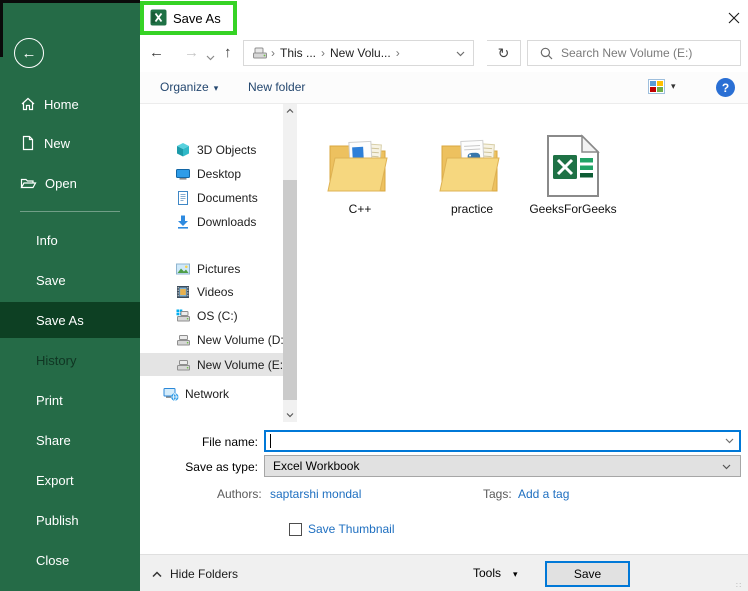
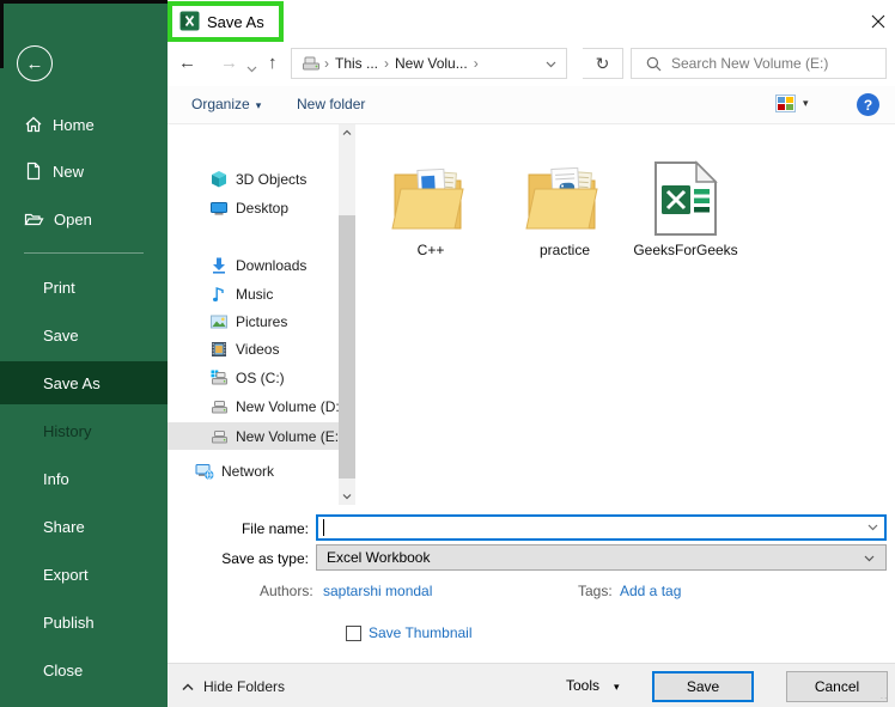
  ←
  Home
  New
  Open
- Info
+ Print
  Save
  Save As
  History
- Print
+ Info
  Share
  Export
  Publish
  Close
  Save As
  ←
  →
  ↑
  ›
  This ...
  ›
  New Volu...
  ›
  ↻
  Search New Volume (E:)
  Organize ▾
  New folder
  ▾
  ?
  3D Objects
  Desktop
- Documents
  Downloads
+ Music
  Pictures
  Videos
  OS (C:)
  New Volume (D
  New Volume (E:
  Network
  C++
  practice
  GeeksForGeeks
  File name:
  Save as type:
  Excel Workbook
  Authors:
  saptarshi mondal
  Tags:
  Add a tag
  Save Thumbnail
  Hide Folders
  Tools ▾
  Save
+ Cancel
  ∷
